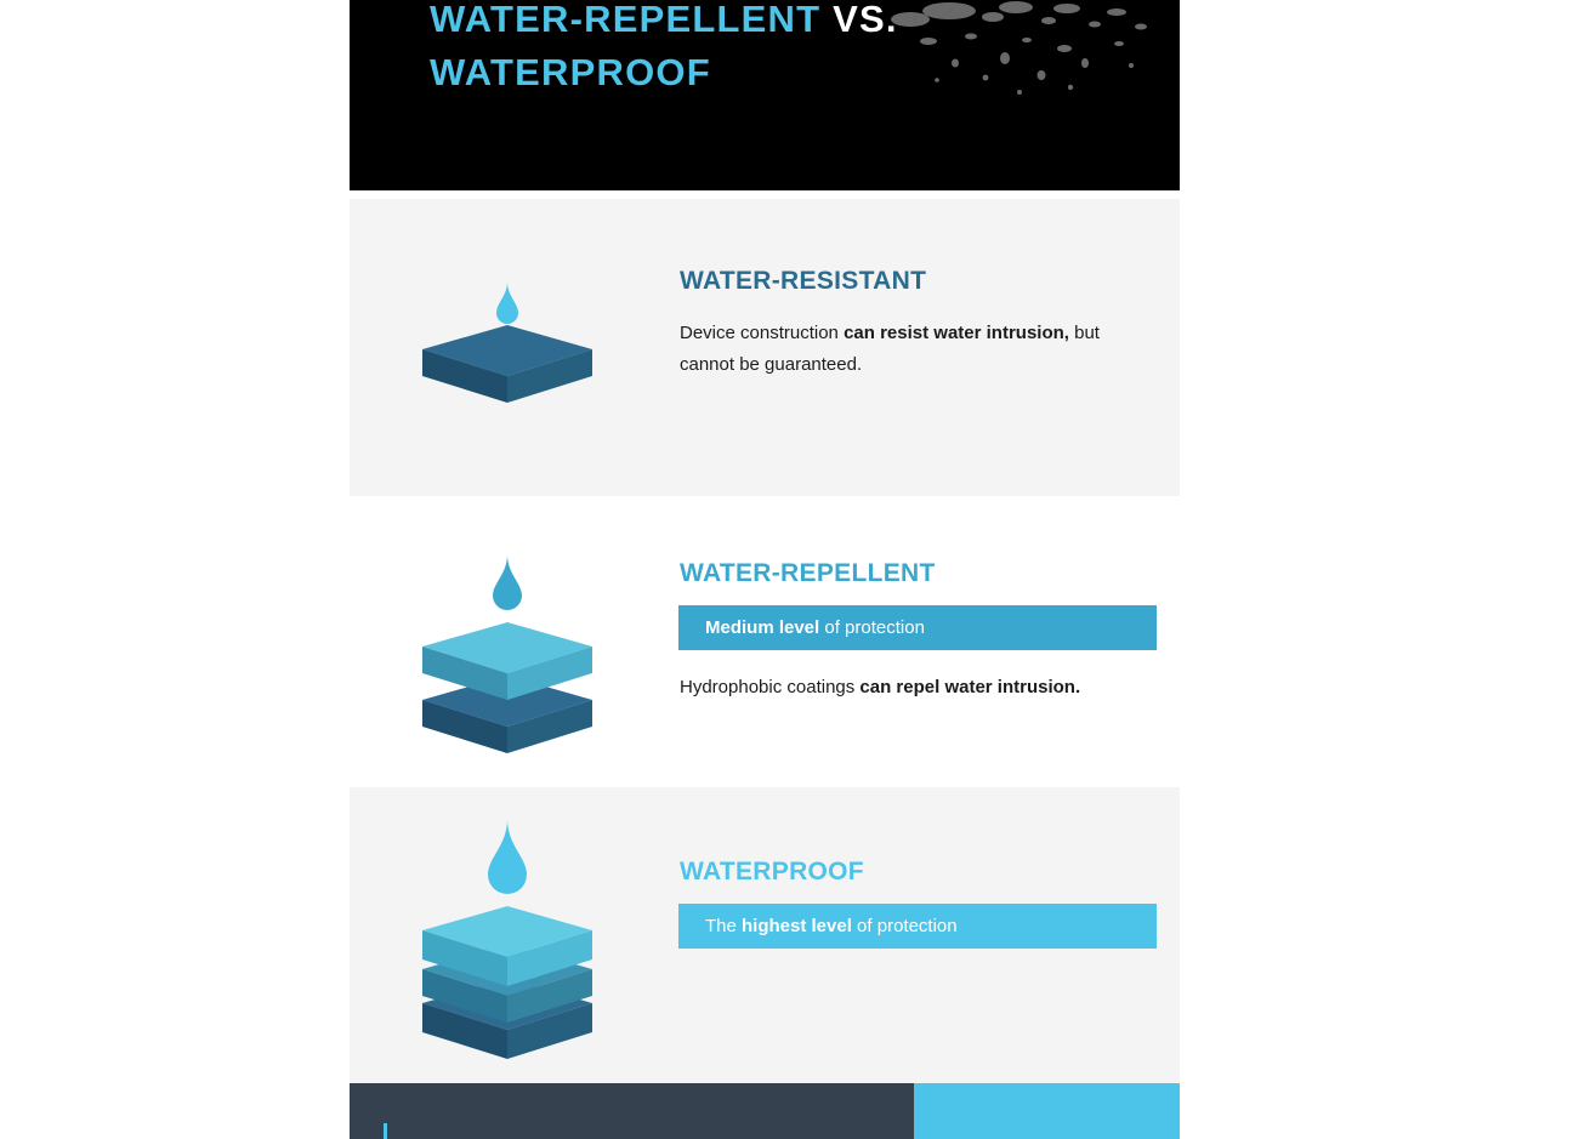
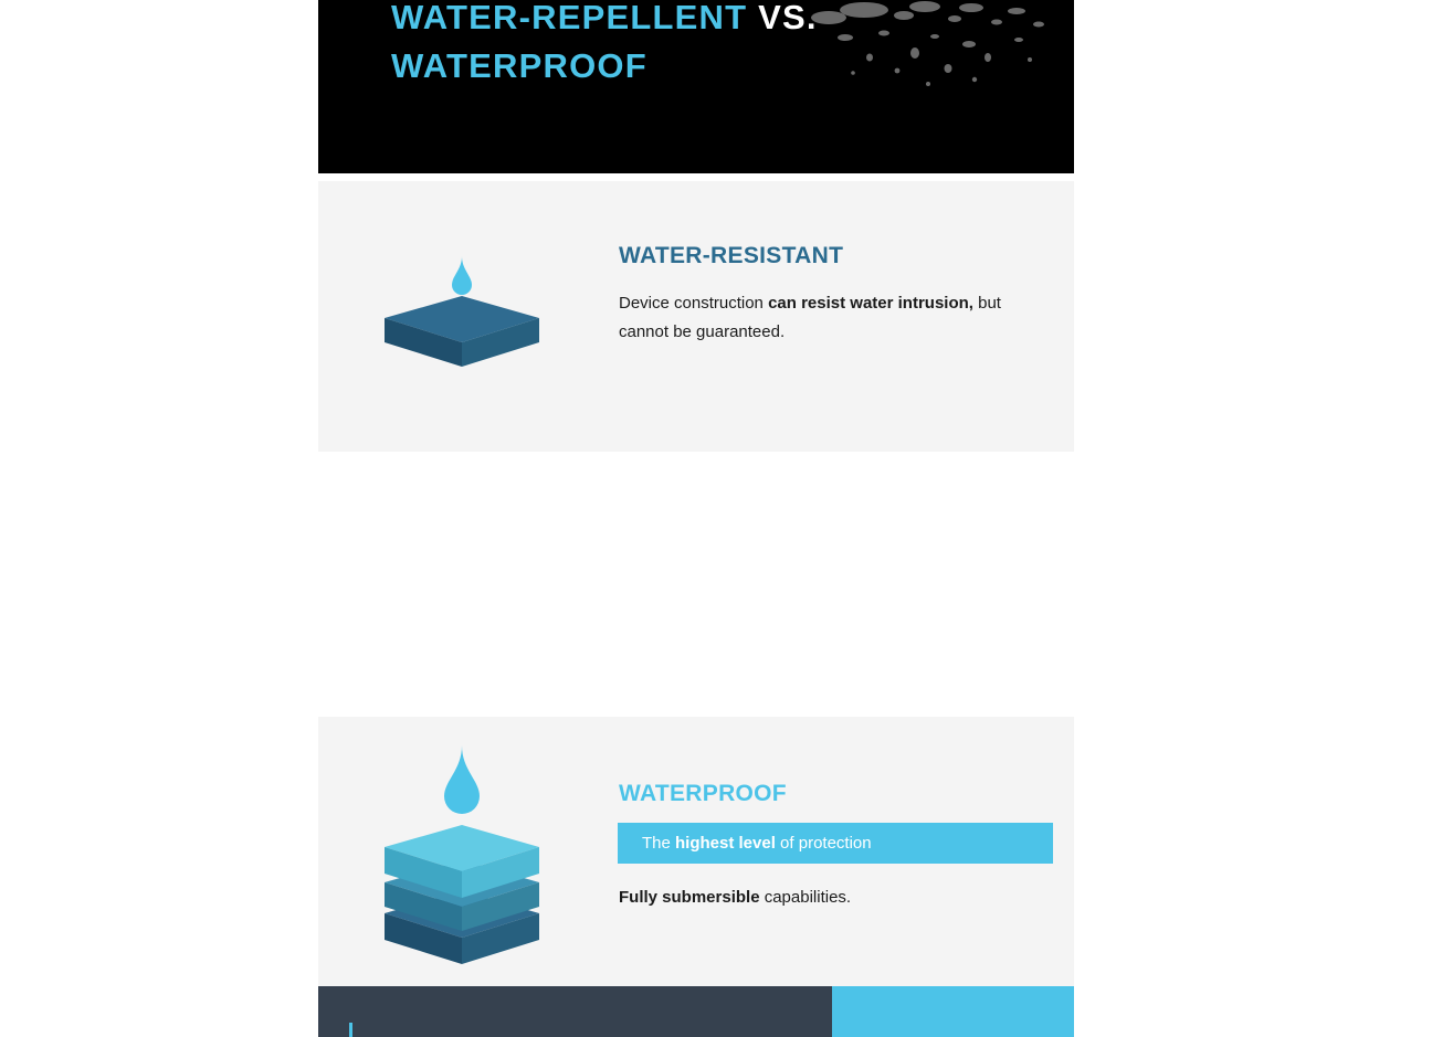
  WATER-REPELLENT VS.
  WATERPROOF
  WATER-RESISTANT
  Device construction can resist water intrusion, but cannot be guaranteed.
- WATER-REPELLENT
- Medium level of protection
- Hydrophobic coatings can repel water intrusion.
  WATERPROOF
  The highest level of protection
+ Fully submersible capabilities.
